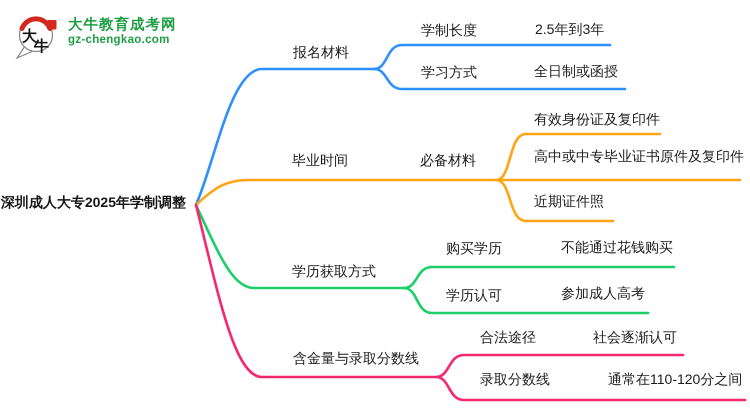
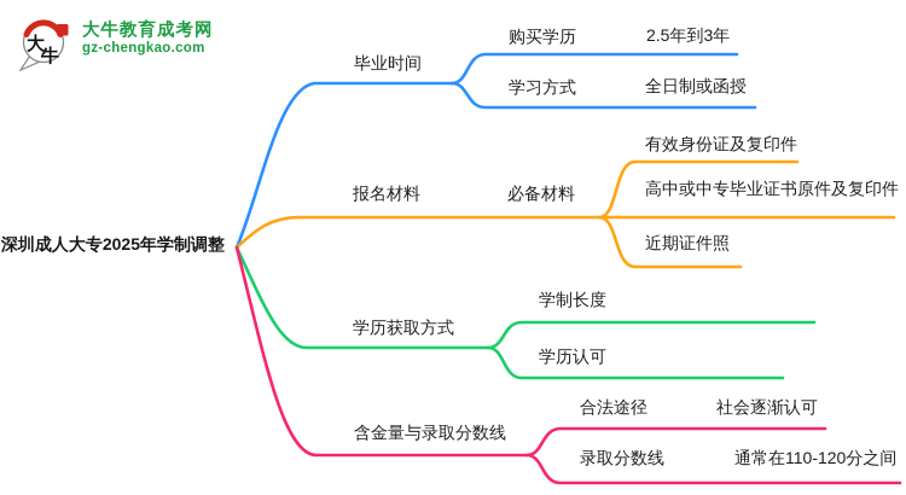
  大
  牛
  大牛教育成考网
  gz-chengkao.com
  深圳成人大专2025年学制调整
- 报名材料
+ 毕业时间
- 学制长度
+ 购买学历
  2.5年到3年
  学习方式
  全日制或函授
- 毕业时间
+ 报名材料
  必备材料
  有效身份证及复印件
  高中或中专毕业证书原件及复印件
  近期证件照
  学历获取方式
- 购买学历
+ 学制长度
- 不能通过花钱购买
  学历认可
- 参加成人高考
  含金量与录取分数线
  合法途径
  社会逐渐认可
  录取分数线
  通常在110-120分之间
